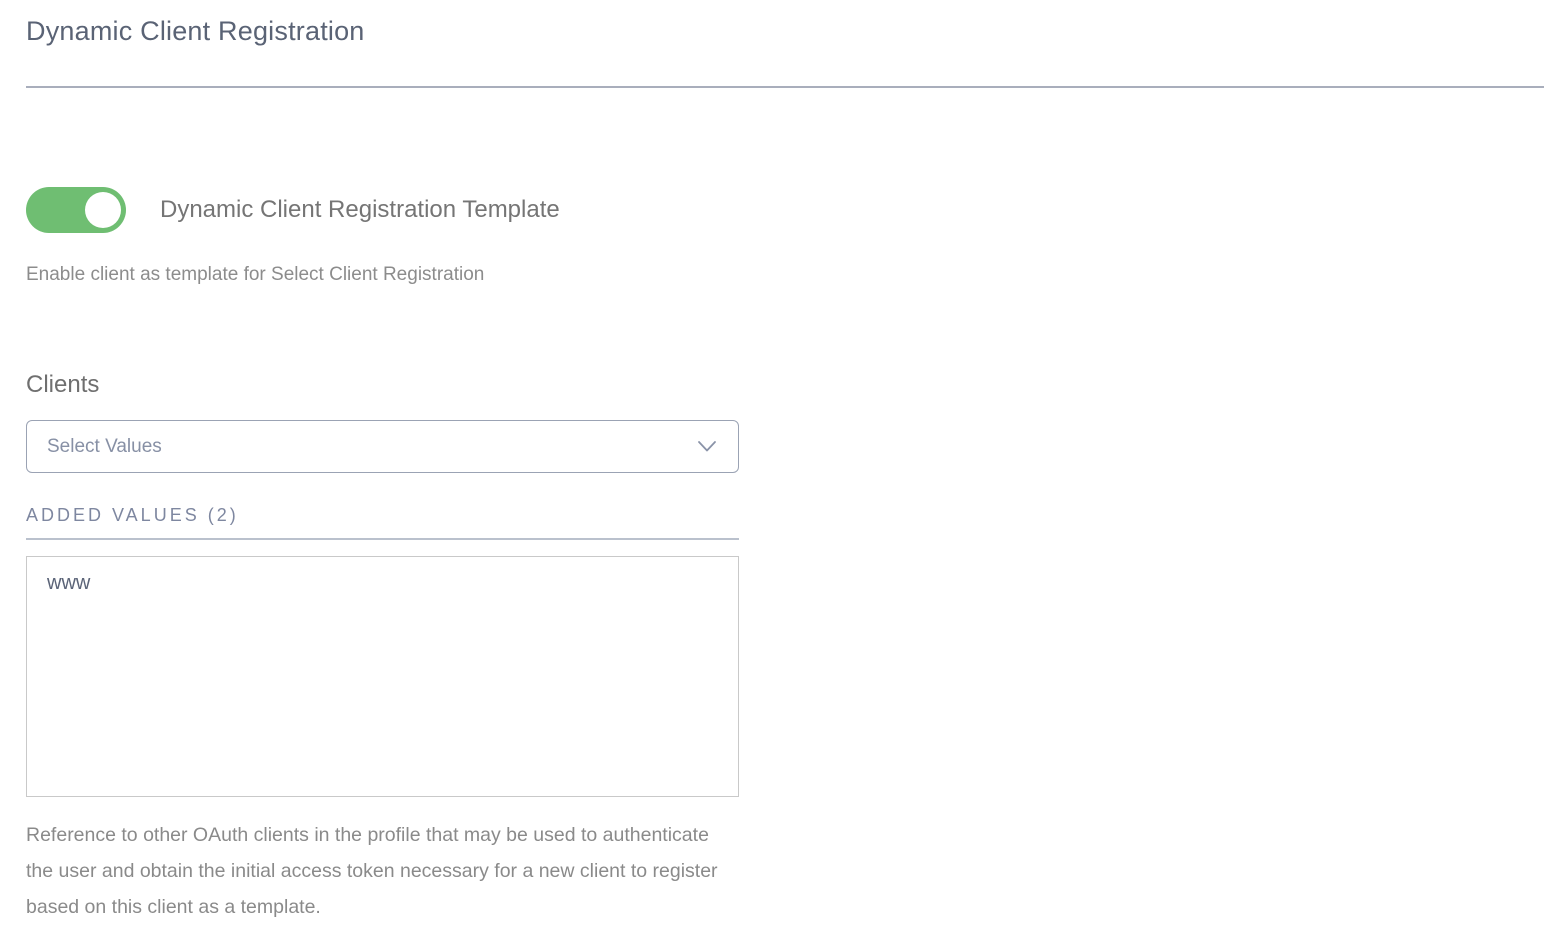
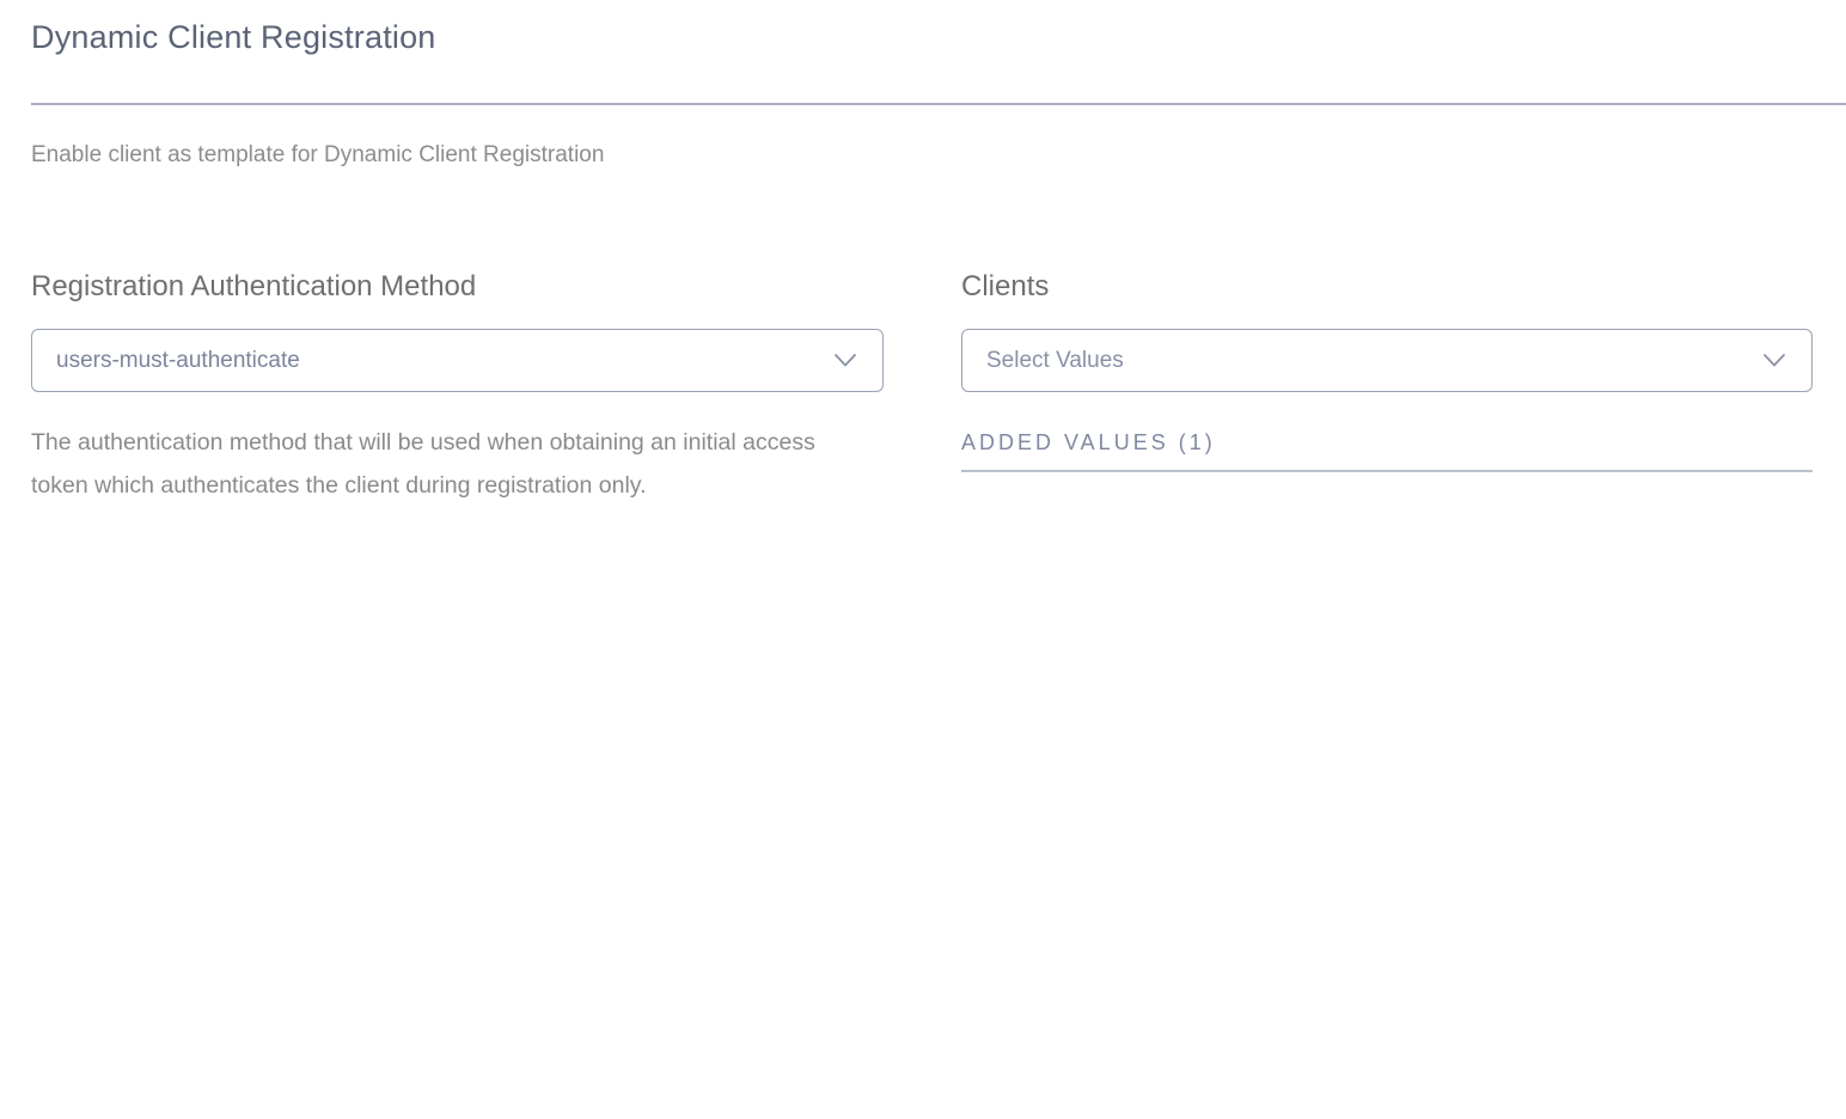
  Dynamic Client Registration
- Dynamic Client Registration Template
- Enable client as template for Select Client Registration
+ Enable client as template for Dynamic Client Registration
+ Registration Authentication Method
+ users-must-authenticate
+ The authentication method that will be used when obtaining an initial access token which authenticates the client during registration only.
  Clients
  Select Values
- ADDED VALUES (2)
+ ADDED VALUES (1)
- www
- Reference to other OAuth clients in the profile that may be used to authenticate the user and obtain the initial access token necessary for a new client to register based on this client as a template.
